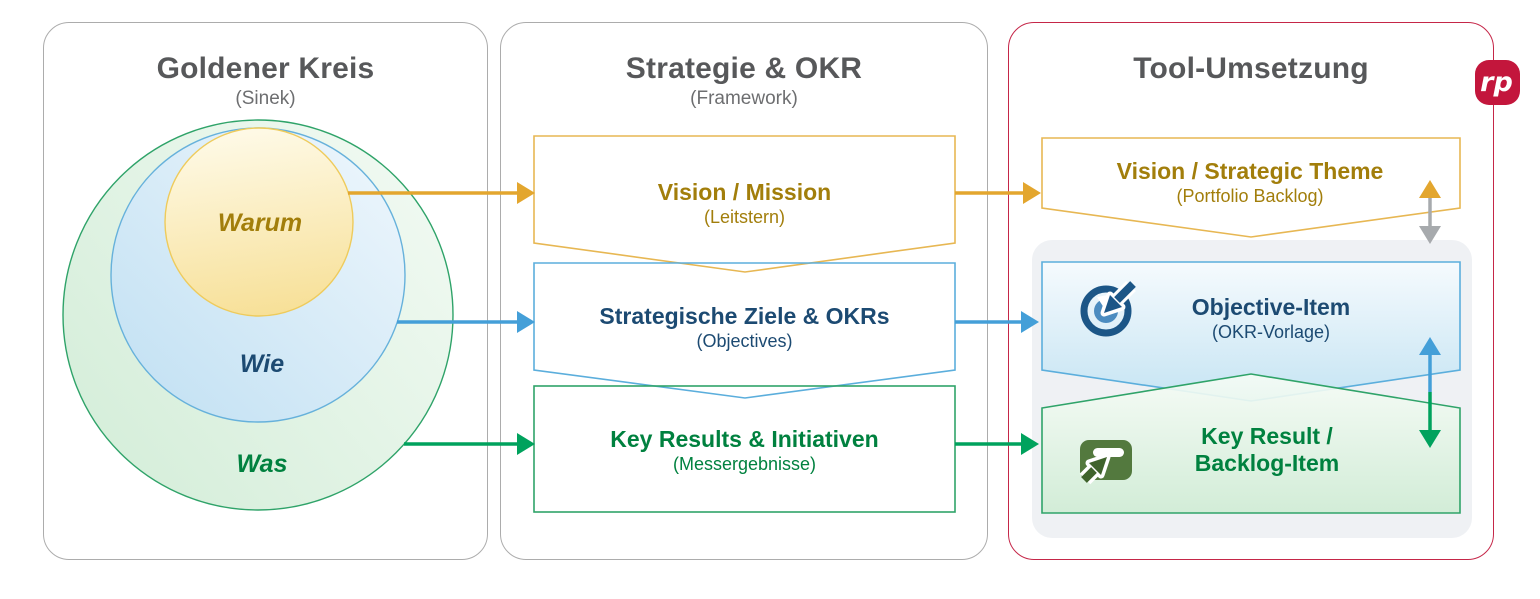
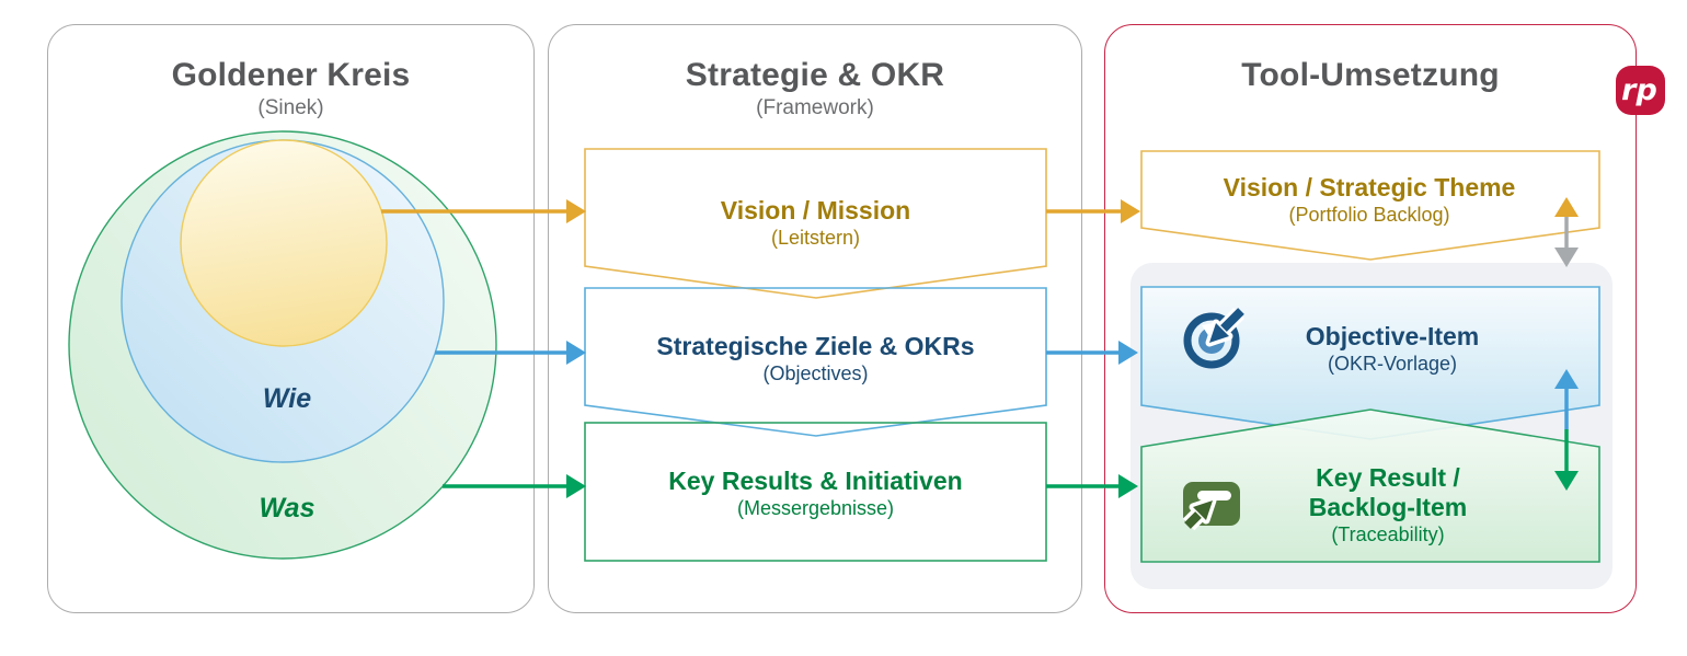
  Goldener Kreis
  (Sinek)
- Warum
  Wie
  Was
  Strategie & OKR
  (Framework)
  Vision / Mission
  (Leitstern)
  Strategische Ziele & OKRs
  (Objectives)
  Key Results & Initiativen
  (Messergebnisse)
  Tool-Umsetzung
  Vision / Strategic Theme
  (Portfolio Backlog)
  Objective-Item
  (OKR-Vorlage)
  Key Result /
  Backlog-Item
+ (Traceability)
  rp
